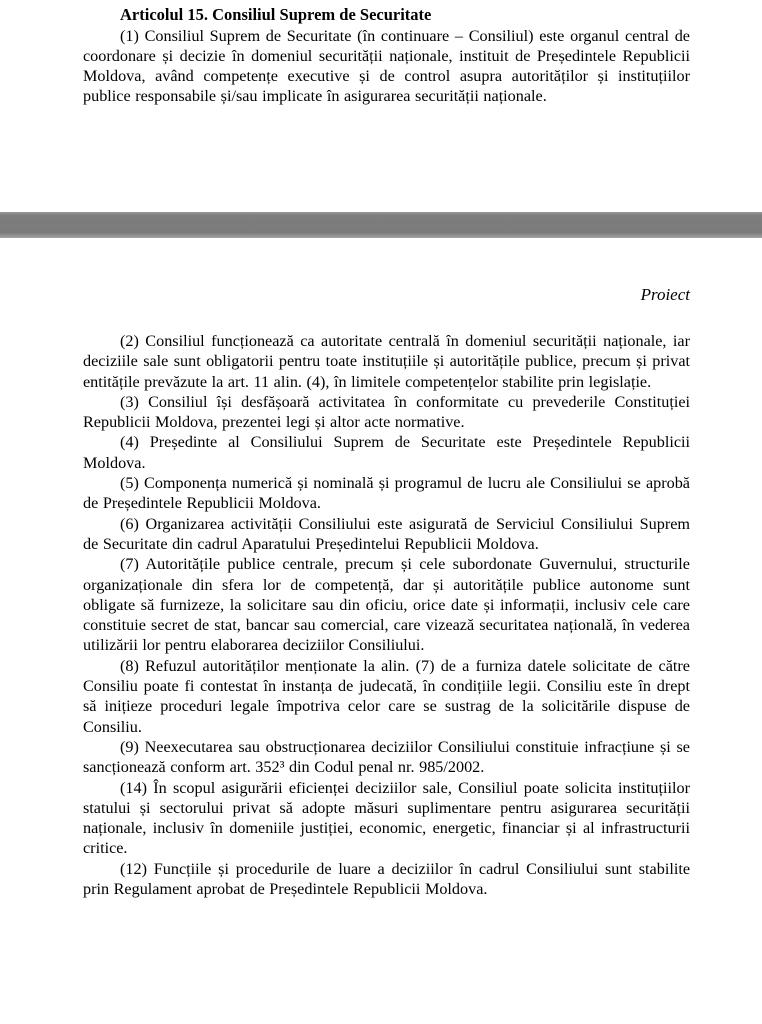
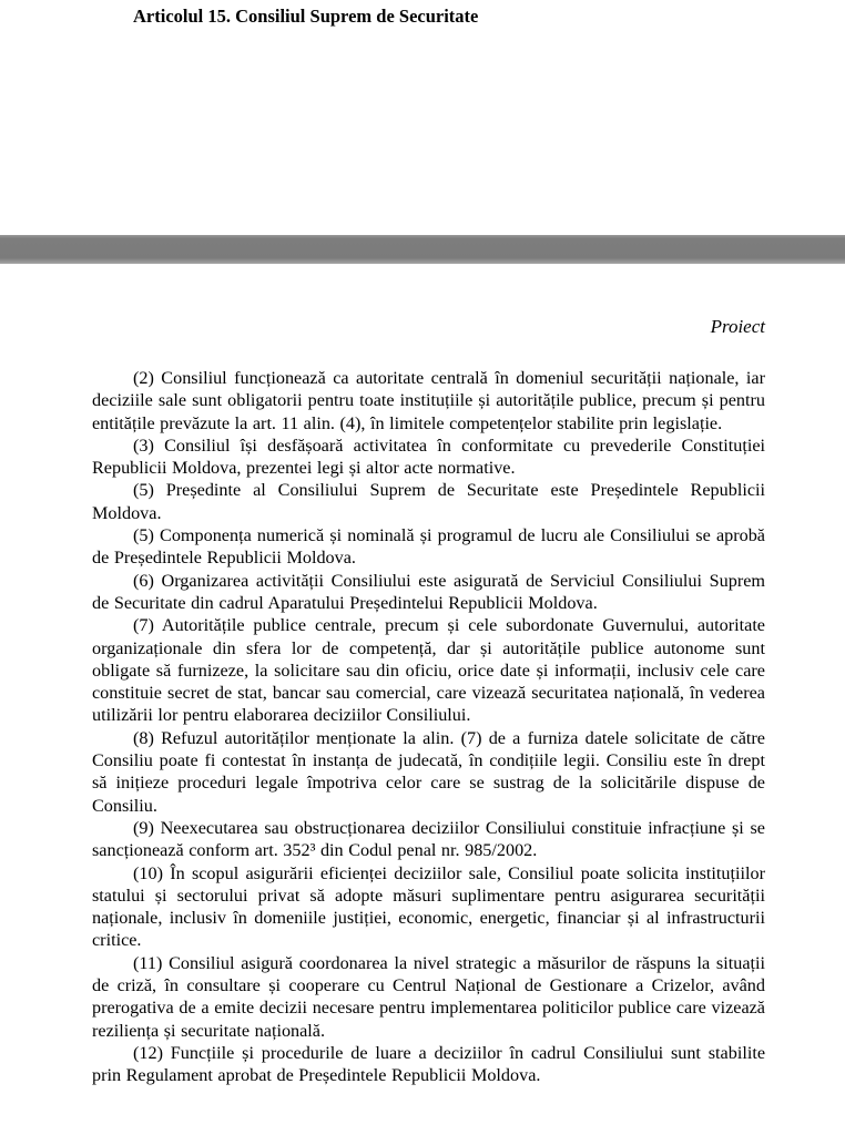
  Articolul 15. Consiliul Suprem de Securitate
- (1) Consiliul Suprem de Securitate (în continuare – Consiliul) este organul central de coordonare și decizie în domeniul securității naționale, instituit de Președintele Republicii Moldova, având competențe executive și de control asupra autorităților și instituțiilor publice responsabile și/sau implicate în asigurarea securității naționale.
  Proiect
- (2) Consiliul funcționează ca autoritate centrală în domeniul securității naționale, iar deciziile sale sunt obligatorii pentru toate instituțiile și autoritățile publice, precum și privat entitățile prevăzute la art. 11 alin. (4), în limitele competențelor stabilite prin legislație.
+ (2) Consiliul funcționează ca autoritate centrală în domeniul securității naționale, iar deciziile sale sunt obligatorii pentru toate instituțiile și autoritățile publice, precum și pentru entitățile prevăzute la art. 11 alin. (4), în limitele competențelor stabilite prin legislație.
  (3) Consiliul își desfășoară activitatea în conformitate cu prevederile Constituției Republicii Moldova, prezentei legi și altor acte normative.
- (4) Președinte al Consiliului Suprem de Securitate este Președintele Republicii Moldova.
+ (5) Președinte al Consiliului Suprem de Securitate este Președintele Republicii Moldova.
  (5) Componența numerică și nominală și programul de lucru ale Consiliului se aprobă de Președintele Republicii Moldova.
  (6) Organizarea activității Consiliului este asigurată de Serviciul Consiliului Suprem de Securitate din cadrul Aparatului Președintelui Republicii Moldova.
- (7) Autoritățile publice centrale, precum și cele subordonate Guvernului, structurile organizaționale din sfera lor de competență, dar și autoritățile publice autonome sunt obligate să furnizeze, la solicitare sau din oficiu, orice date și informații, inclusiv cele care constituie secret de stat, bancar sau comercial, care vizează securitatea națională, în vederea utilizării lor pentru elaborarea deciziilor Consiliului.
+ (7) Autoritățile publice centrale, precum și cele subordonate Guvernului, autoritate organizaționale din sfera lor de competență, dar și autoritățile publice autonome sunt obligate să furnizeze, la solicitare sau din oficiu, orice date și informații, inclusiv cele care constituie secret de stat, bancar sau comercial, care vizează securitatea națională, în vederea utilizării lor pentru elaborarea deciziilor Consiliului.
  (8) Refuzul autorităților menționate la alin. (7) de a furniza datele solicitate de către Consiliu poate fi contestat în instanța de judecată, în condițiile legii. Consiliu este în drept să inițieze proceduri legale împotriva celor care se sustrag de la solicitările dispuse de Consiliu.
  (9) Neexecutarea sau obstrucționarea deciziilor Consiliului constituie infracțiune și se sancționează conform art. 352³ din Codul penal nr. 985/2002.
- (14) În scopul asigurării eficienței deciziilor sale, Consiliul poate solicita instituțiilor statului și sectorului privat să adopte măsuri suplimentare pentru asigurarea securității naționale, inclusiv în domeniile justiției, economic, energetic, financiar și al infrastructurii critice.
+ (10) În scopul asigurării eficienței deciziilor sale, Consiliul poate solicita instituțiilor statului și sectorului privat să adopte măsuri suplimentare pentru asigurarea securității naționale, inclusiv în domeniile justiției, economic, energetic, financiar și al infrastructurii critice.
+ (11) Consiliul asigură coordonarea la nivel strategic a măsurilor de răspuns la situații de criză, în consultare și cooperare cu Centrul Național de Gestionare a Crizelor, având prerogativa de a emite decizii necesare pentru implementarea politicilor publice care vizează reziliența și securitate națională.
  (12) Funcțiile și procedurile de luare a deciziilor în cadrul Consiliului sunt stabilite prin Regulament aprobat de Președintele Republicii Moldova.
